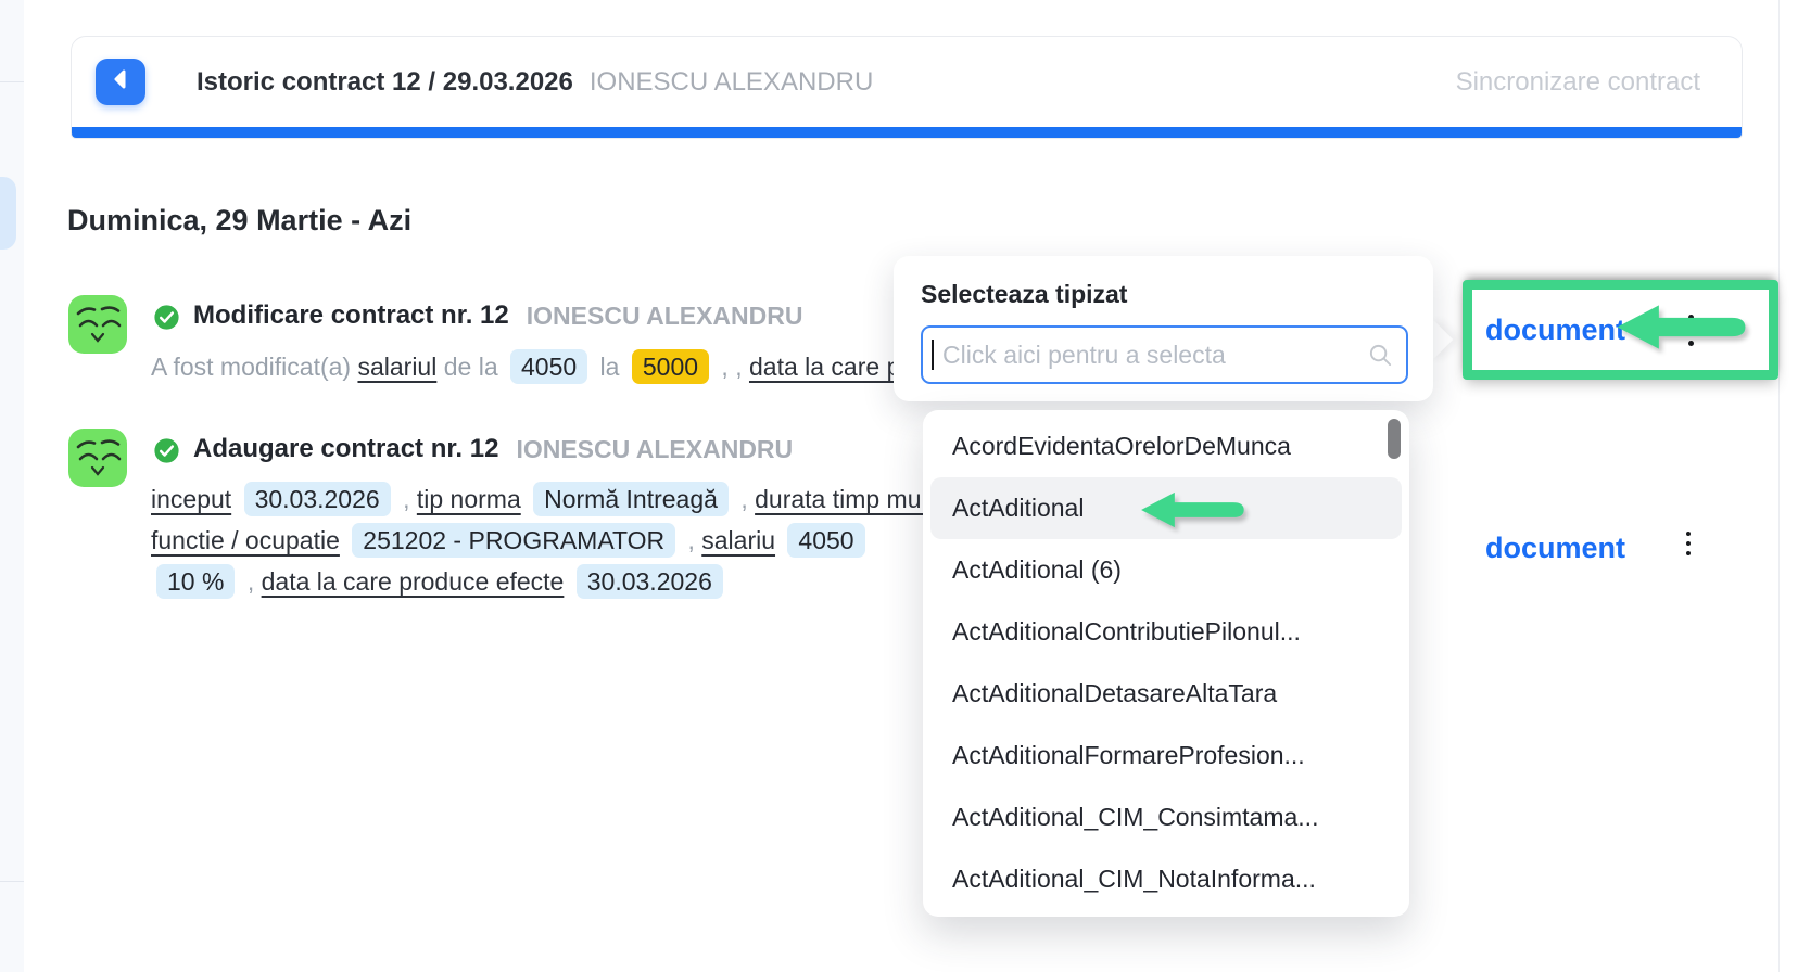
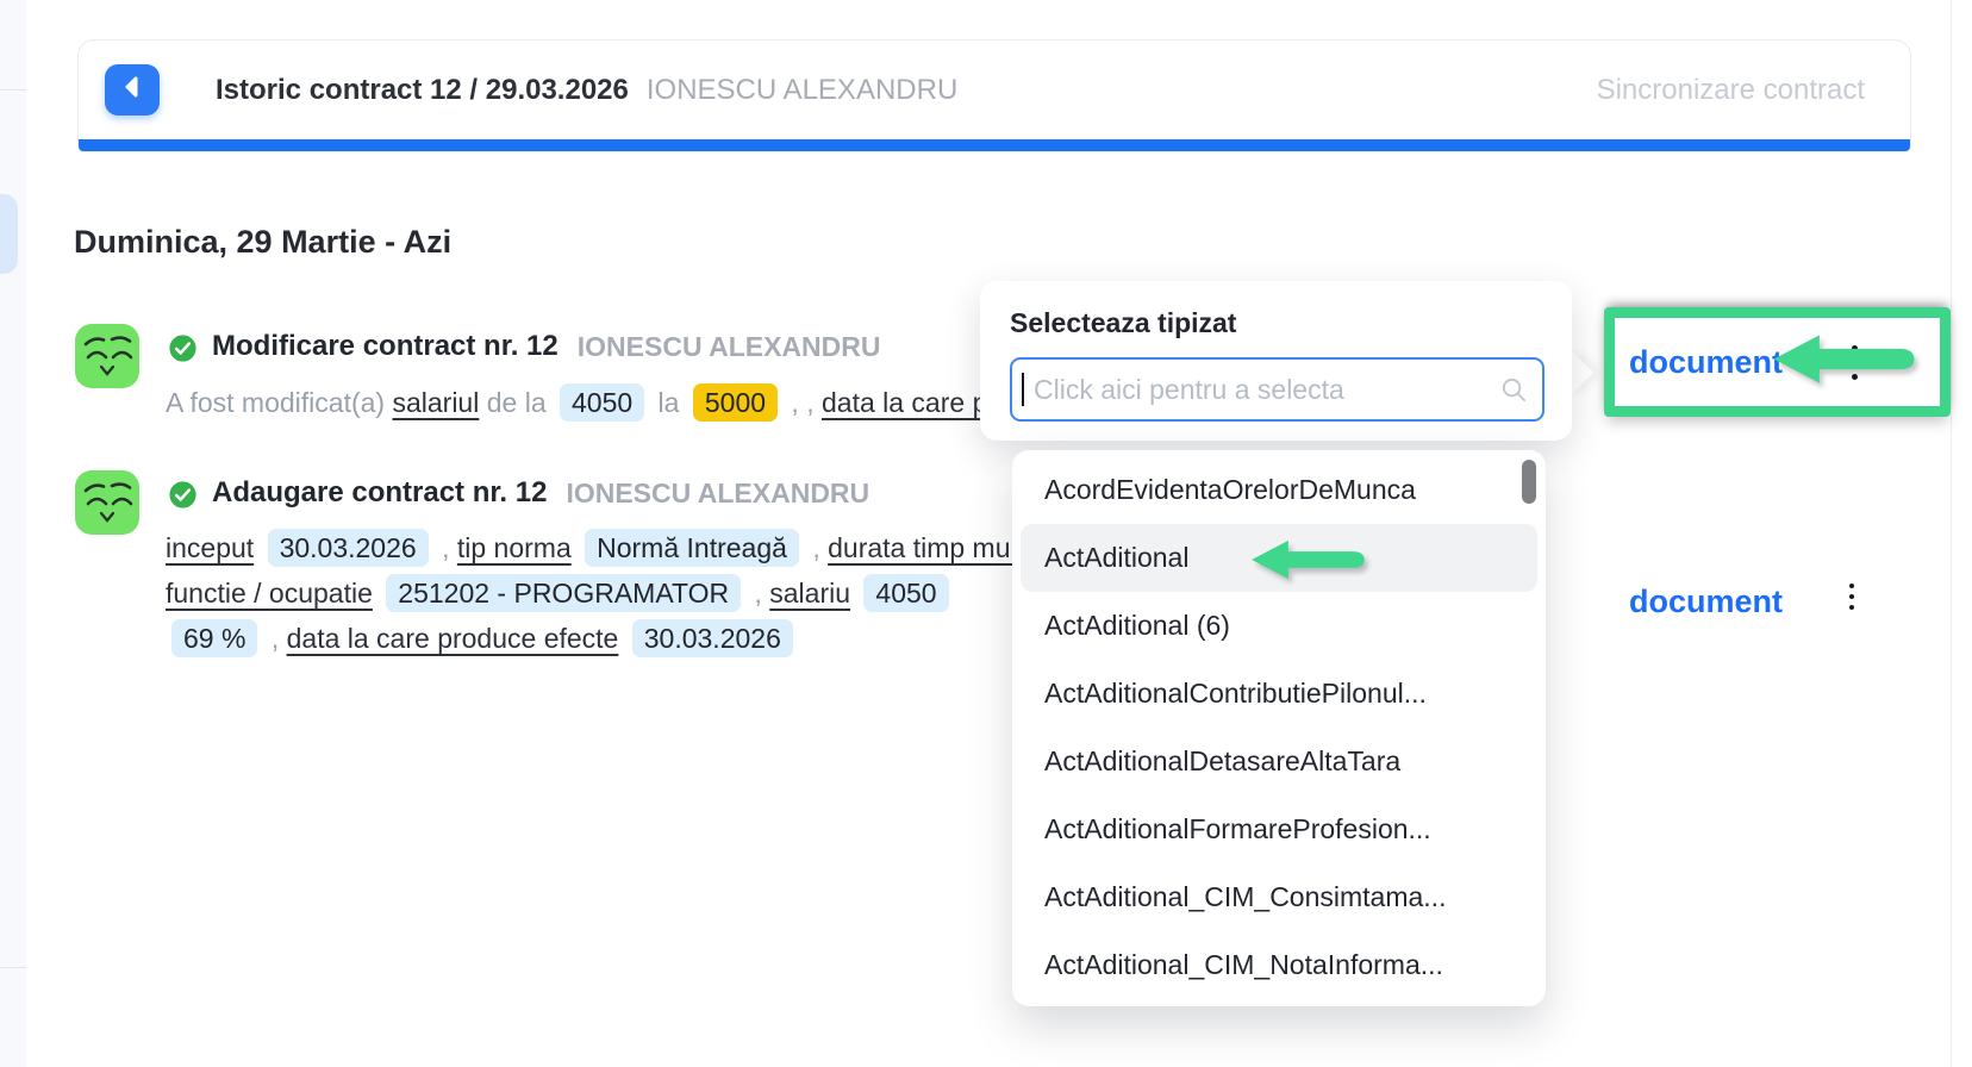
  Istoric contract 12 / 29.03.2026
  IONESCU ALEXANDRU
  Sincronizare contract
  Duminica, 29 Martie - Azi
  Modificare contract nr. 12
  IONESCU ALEXANDRU
  Adaugare contract nr. 12
  IONESCU ALEXANDRU
  inceput 30.03.2026 , tip norma Normă Intreagă , durata timp mu
  functie / ocupatie 251202 - PROGRAMATOR , salariu 4050
- 10 % , data la care produce efecte 30.03.2026
+ 69 % , data la care produce efecte 30.03.2026
  Selecteaza tipizat
  Click aici pentru a selecta
  AcordEvidentaOrelorDeMunca
  ActAditional
  ActAditional (6)
  ActAditionalContributiePilonul...
  ActAditionalDetasareAltaTara
  ActAditionalFormareProfesion...
  ActAditional_CIM_Consimtama...
  ActAditional_CIM_NotaInforma...
  document
  document
